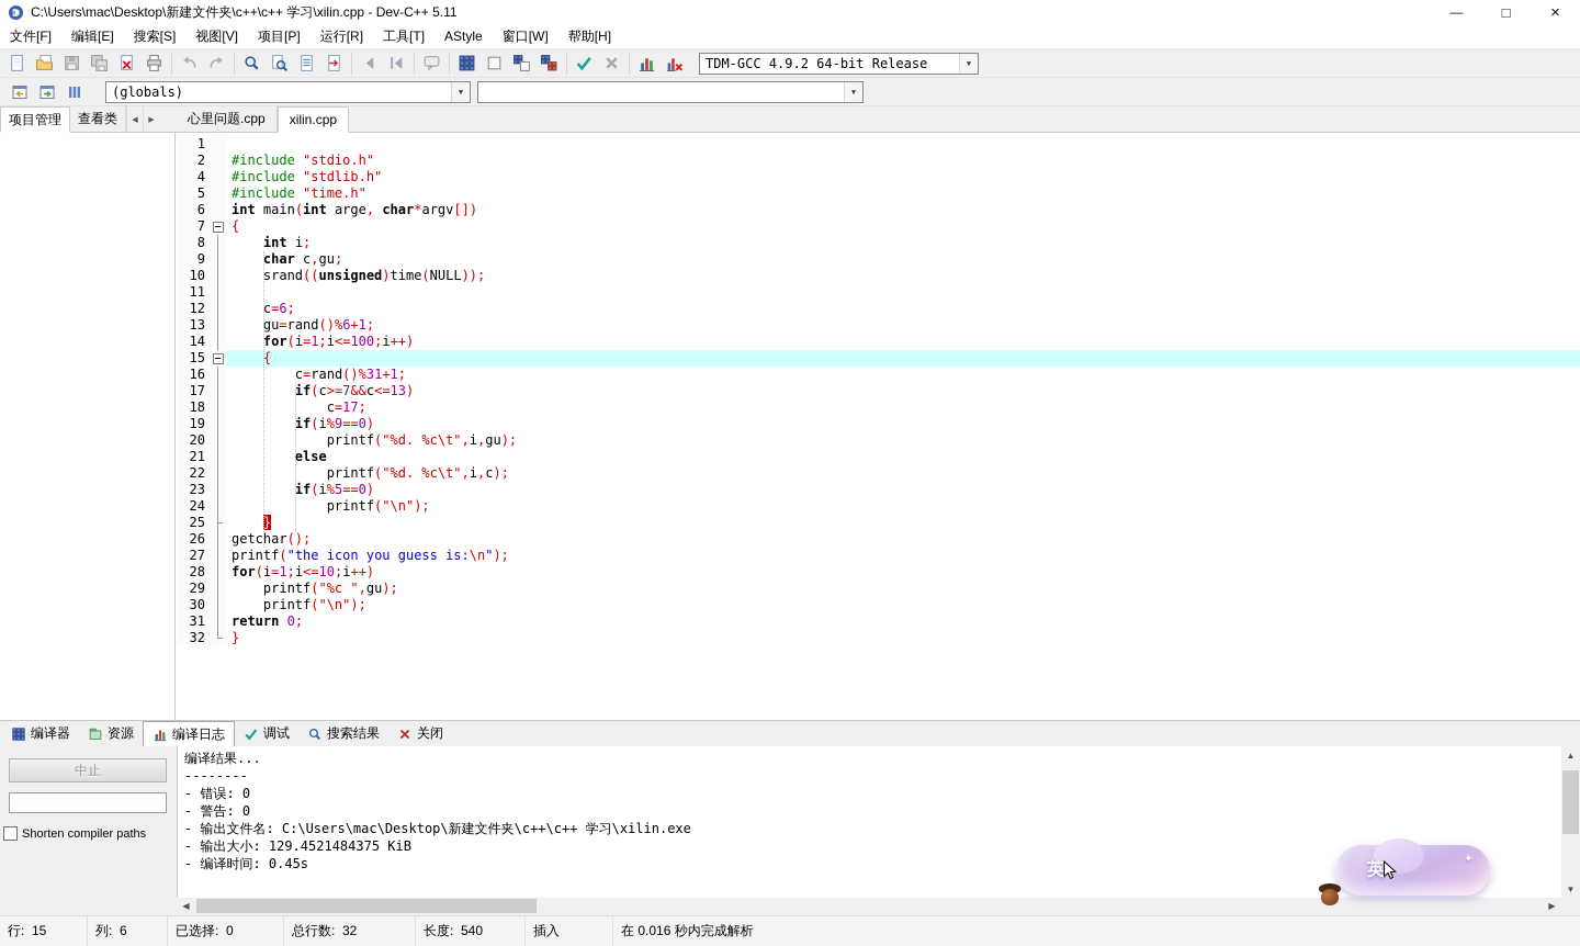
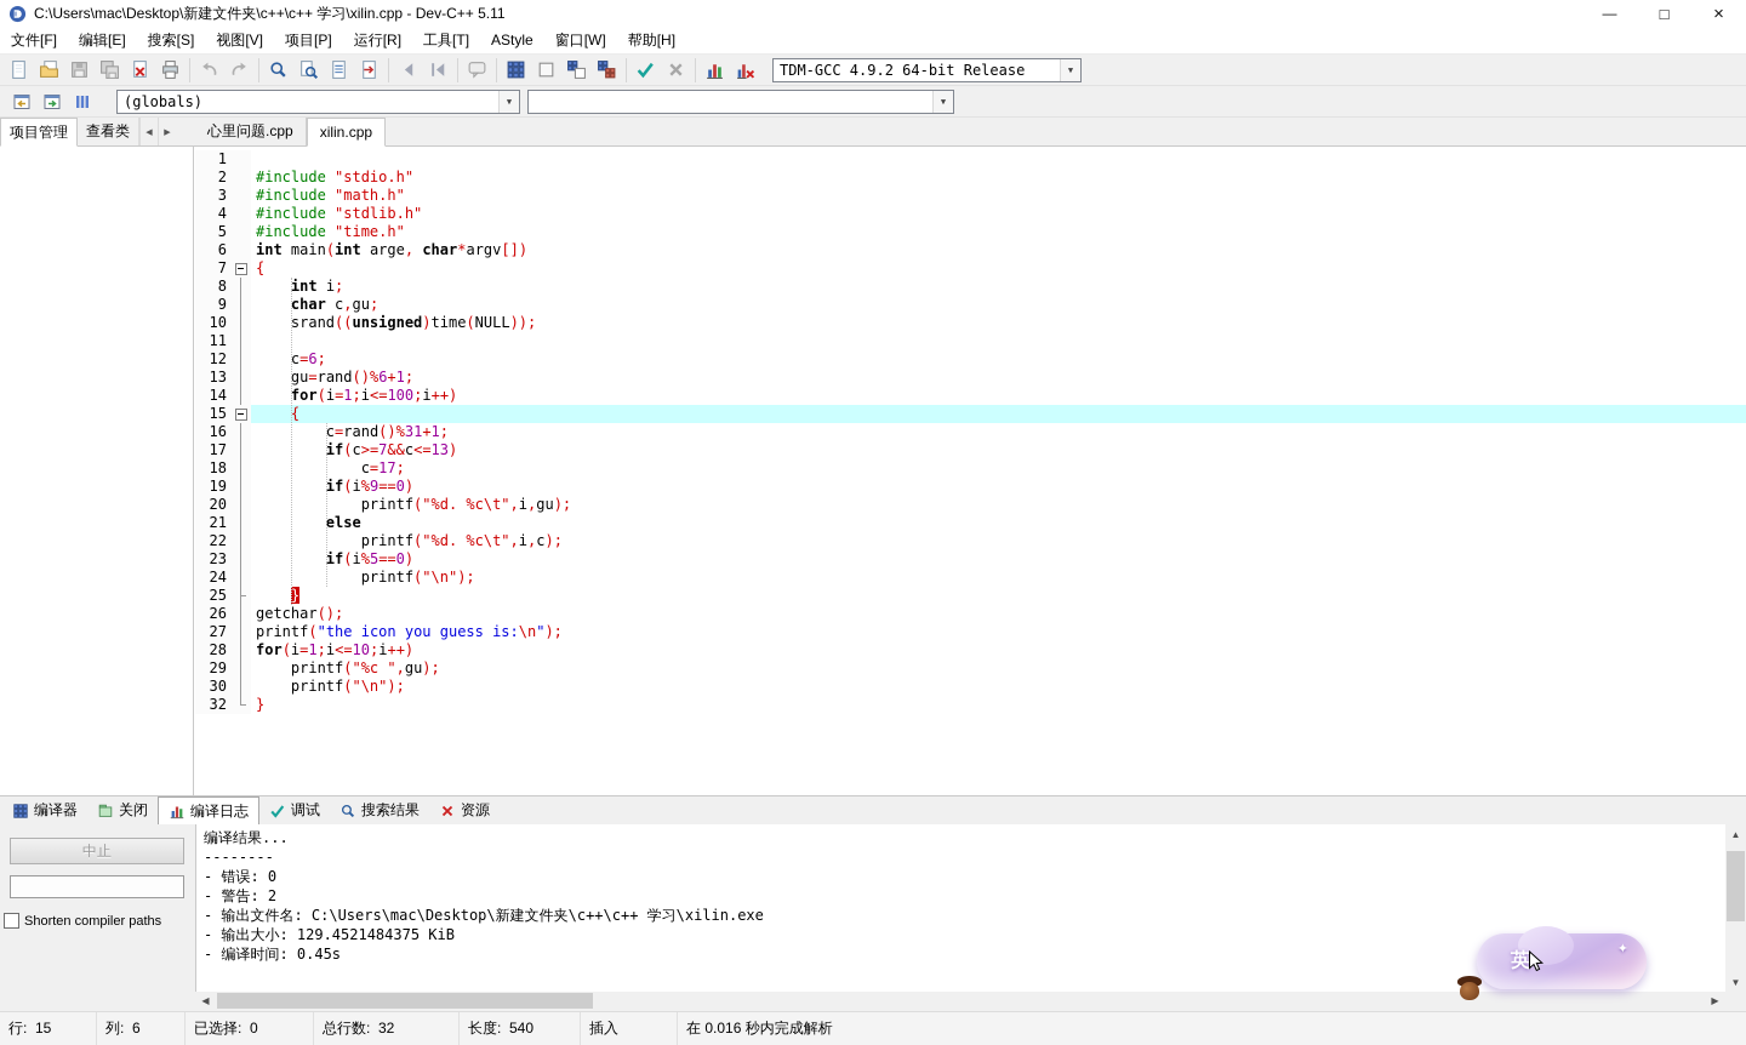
  C:\Users\mac\Desktop\新建文件夹\c++\c++ 学习\xilin.cpp - Dev-C++ 5.11
  —
  □
  ×
  文件[F]
  编辑[E]
  搜索[S]
  视图[V]
  项目[P]
  运行[R]
  工具[T]
  AStyle
  窗口[W]
  帮助[H]
  TDM-GCC 4.9.2 64-bit Release
  ▼
  (globals)
  ▼
  ▼
  项目管理
  查看类
  心里问题.cpp
  xilin.cpp
  1
  2
  #include "stdio.h"
+ 3
+ #include "math.h"
  4
  #include "stdlib.h"
  5
  #include "time.h"
  6
  int main(int arge, char*argv[])
  7
  {
  8
  int i;
  9
  char c,gu;
  10
  srand((unsigned)time(NULL));
  11
  12
  c=6;
  13
  gu=rand()%6+1;
  14
  for(i=1;i<=100;i++)
  15
  {
  16
  c=rand()%31+1;
  17
  if(c>=7&&c<=13)
  18
  c=17;
  19
  if(i%9==0)
  20
  printf("%d. %c\t",i,gu);
  21
  else
  22
  printf("%d. %c\t",i,c);
  23
  if(i%5==0)
  24
  printf("\n");
  25
  }
  26
  getchar();
  27
  printf("the icon you guess is:\n");
  28
  for(i=1;i<=10;i++)
  29
  printf("%c ",gu);
  30
  printf("\n");
- 31
- return 0;
  32
  }
  编译器
- 资源
+ 关闭
  编译日志
  调试
  搜索结果
- 关闭
+ 资源
  中止
  Shorten compiler paths
  编译结果...
  --------
  - 错误: 0
- - 警告: 0
+ - 警告: 2
  - 输出文件名: C:\Users\mac\Desktop\新建文件夹\c++\c++ 学习\xilin.exe
  - 输出大小: 129.4521484375 KiB
  - 编译时间: 0.45s
  ▲
  ▼
  ◀
  ▶
  行: 15
  列: 6
  已选择: 0
  总行数: 32
  长度: 540
  插入
  在 0.016 秒内完成解析
  英
  ✦
